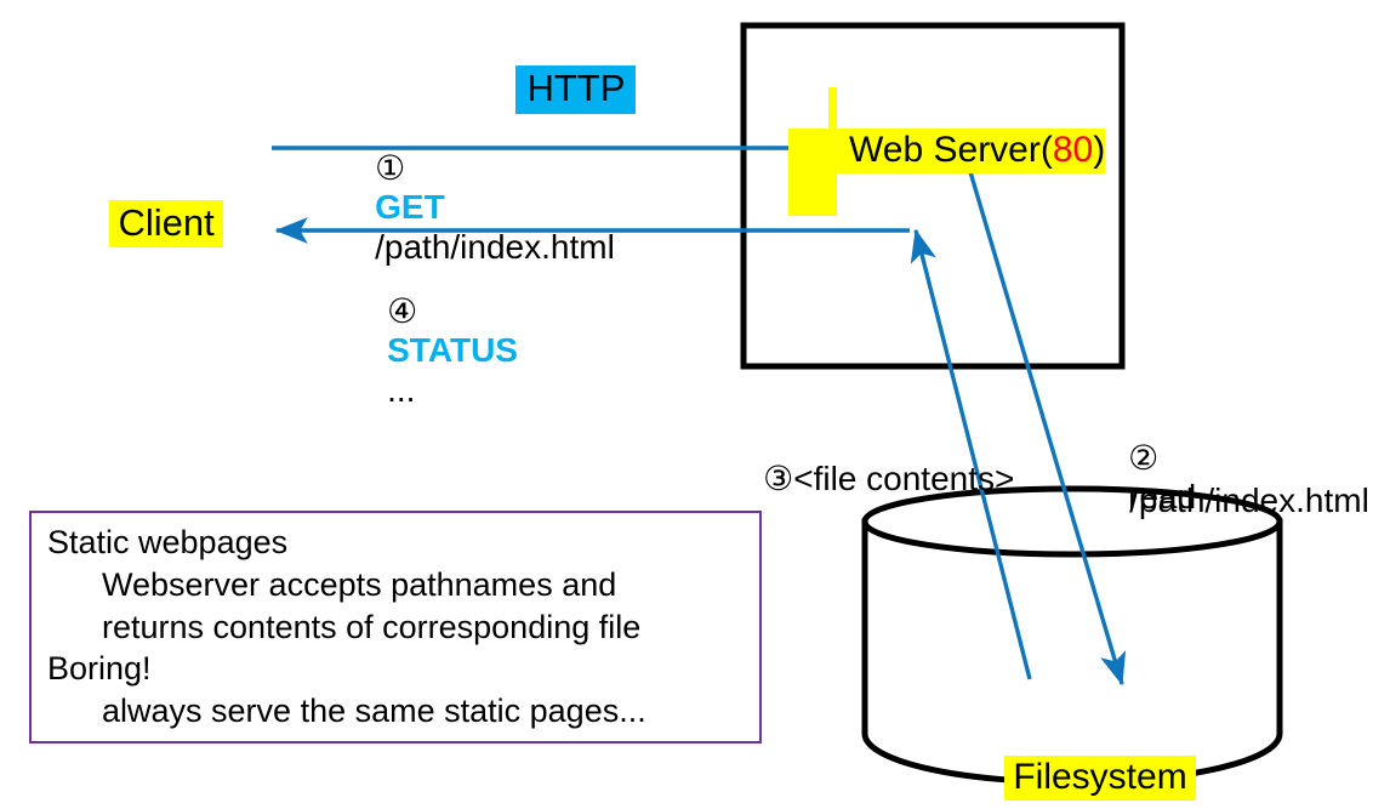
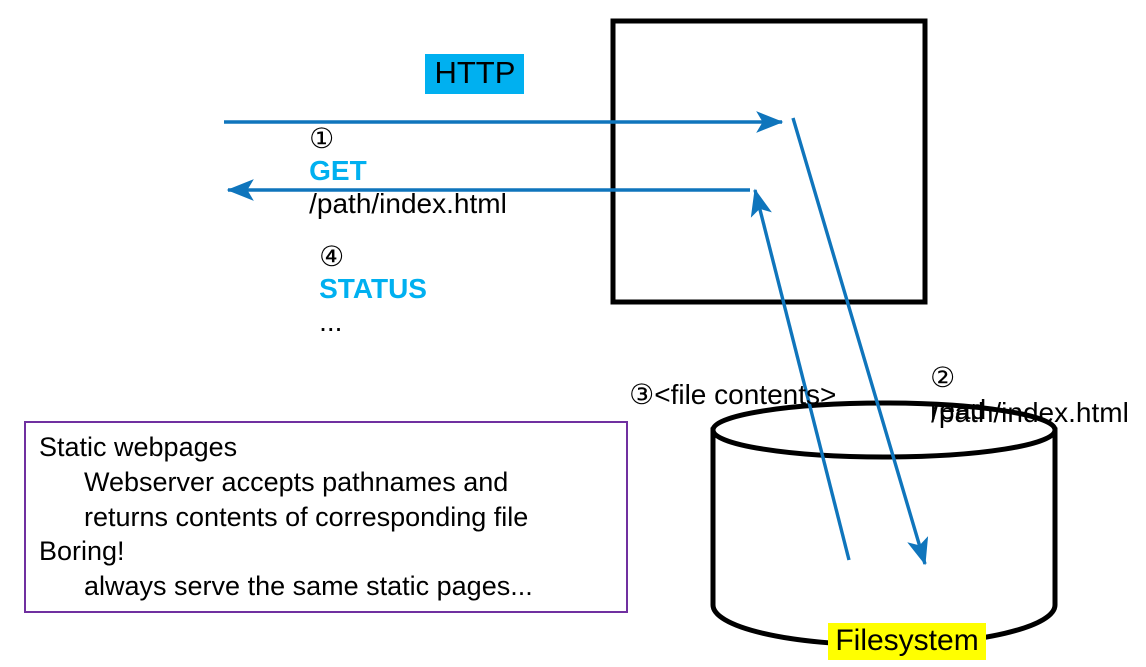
  HTTP
- Client
- Web Server(80)
  Filesystem
  ① GET /path/index.html
  ④ STATUS ...
  ② read
  /path/index.html
  ③<file contents>
  Static webpages
  Webserver accepts pathnames and
  returns contents of corresponding file
  Boring!
  always serve the same static pages...
